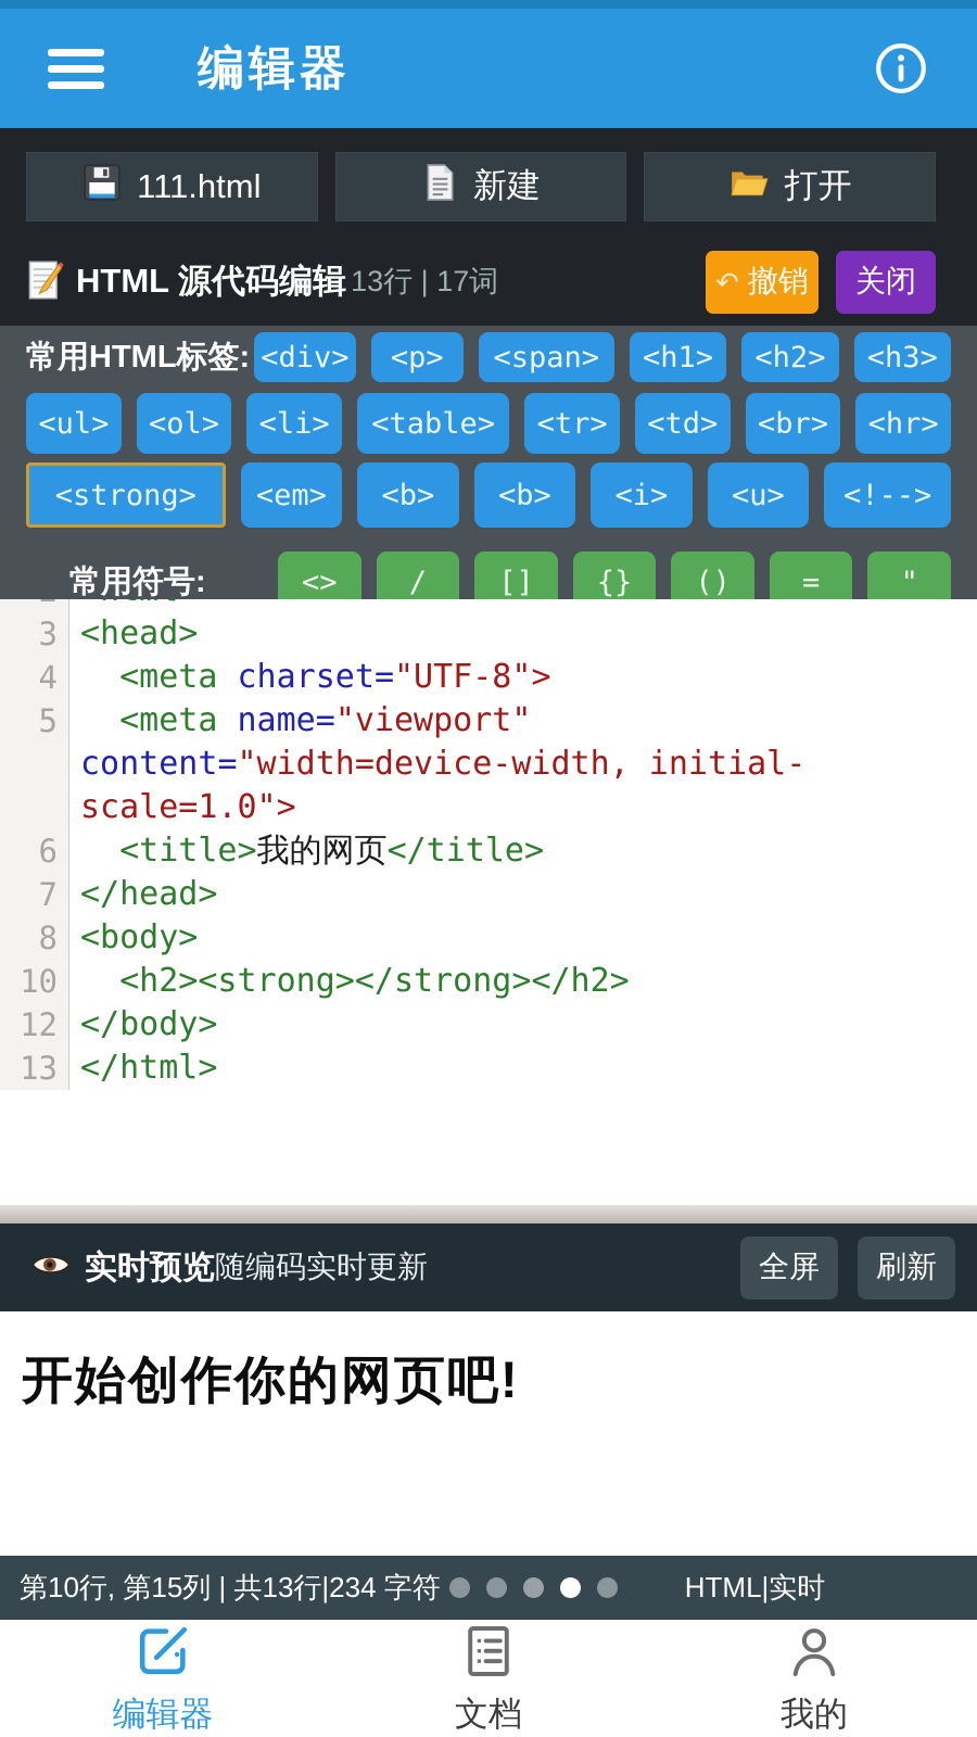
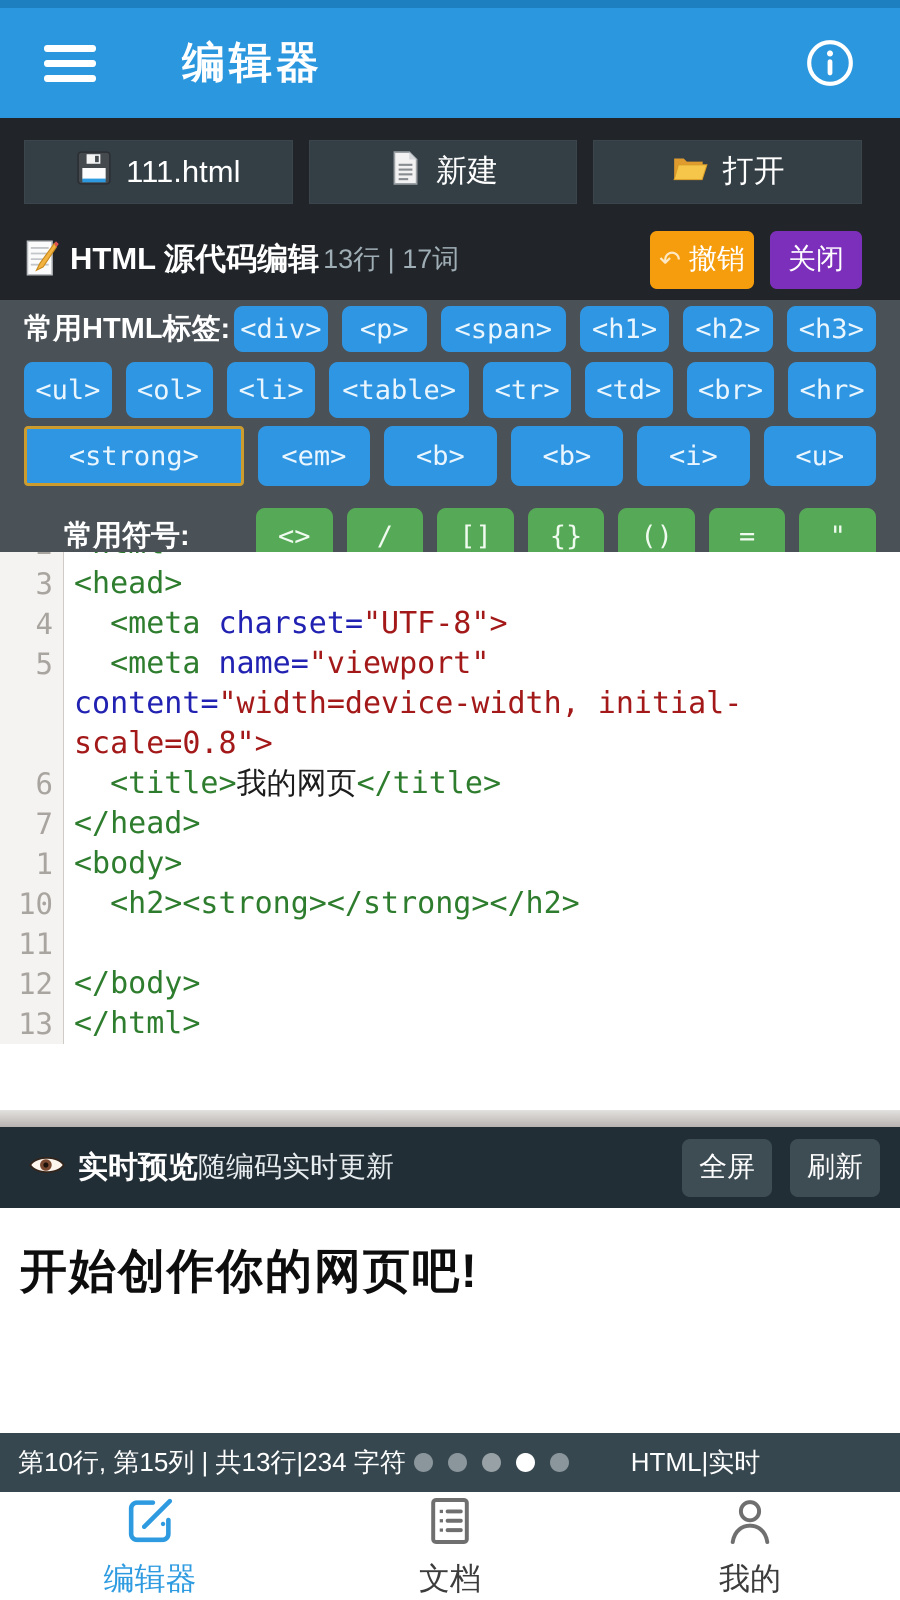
  编辑器
  111.html
  新建
  打开
  HTML 源代码编辑
  13行 | 17词
  ↶
  撤销
  关闭
  常用HTML标签:
  <div>
  <p>
  <span>
  <h1>
  <h2>
  <h3>
  <ul>
  <ol>
  <li>
  <table>
  <tr>
  <td>
  <br>
  <hr>
  <strong>
  <em>
  <b>
  <b>
  <i>
  <u>
- <!-->
  常用符号:
  <>
  /
  []
  {}
  ()
  =
  "
  3
  <head>
  4
  <meta charset="UTF-8">
  5
  <meta name="viewport"
  content="width=device-width, initial-
- scale=1.0">
+ scale=0.8">
  6
  <title>我的网页</title>
  7
  </head>
- 8
+ 1
  <body>
  10
  <h2><strong></strong></h2>
+ 11
  12
  </body>
  13
  </html>
  实时预览
  随编码实时更新
  全屏
  刷新
  开始创作你的网页吧!
  第10行, 第15列 | 共13行|234 字符
  HTML|实时
  编辑器
  文档
  我的
